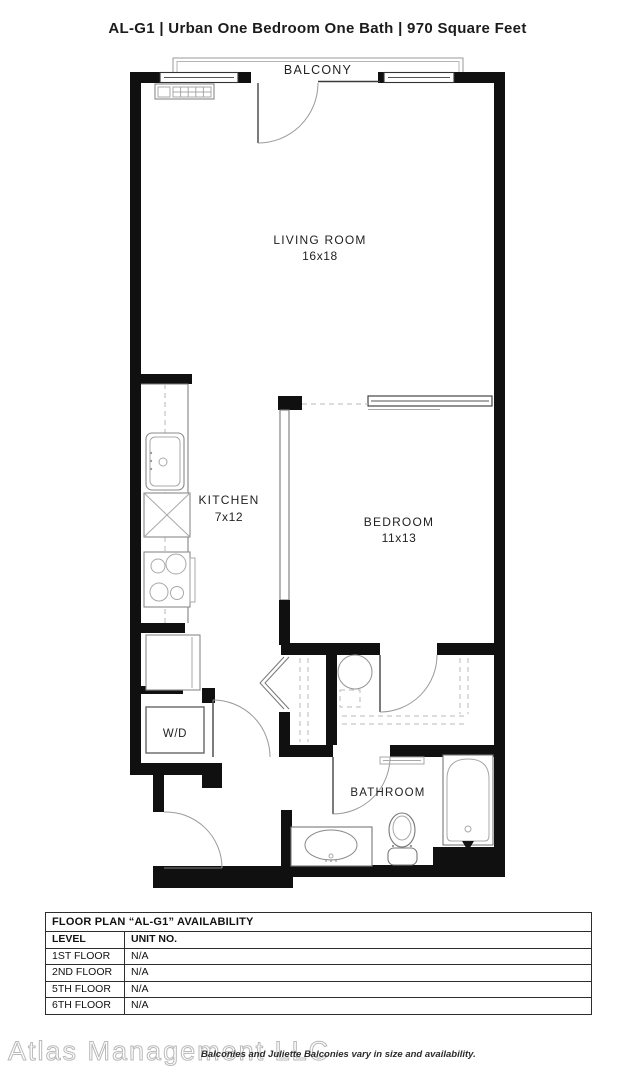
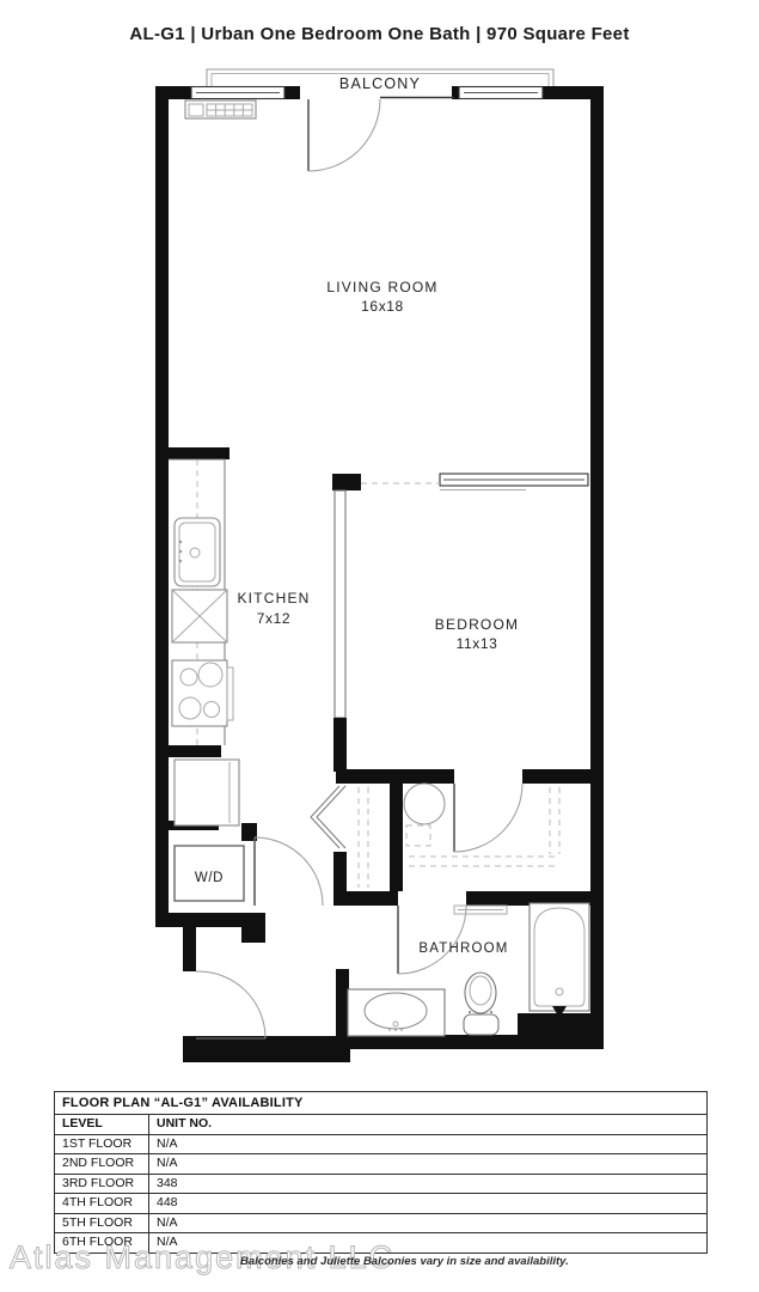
  AL-G1 | Urban One Bedroom One Bath | 970 Square Feet
  BALCONY
  LIVING ROOM
  16x18
  KITCHEN
  7x12
  BEDROOM
  11x13
  W/D
  BATHROOM
  FLOOR PLAN “AL-G1” AVAILABILITY
  LEVEL	UNIT NO.
  1ST FLOOR	N/A
  2ND FLOOR	N/A
+ 3RD FLOOR	348
+ 4TH FLOOR	448
  5TH FLOOR	N/A
  6TH FLOOR	N/A
  Atlas Management LLC
  Balconies and Juliette Balconies vary in size and availability.
